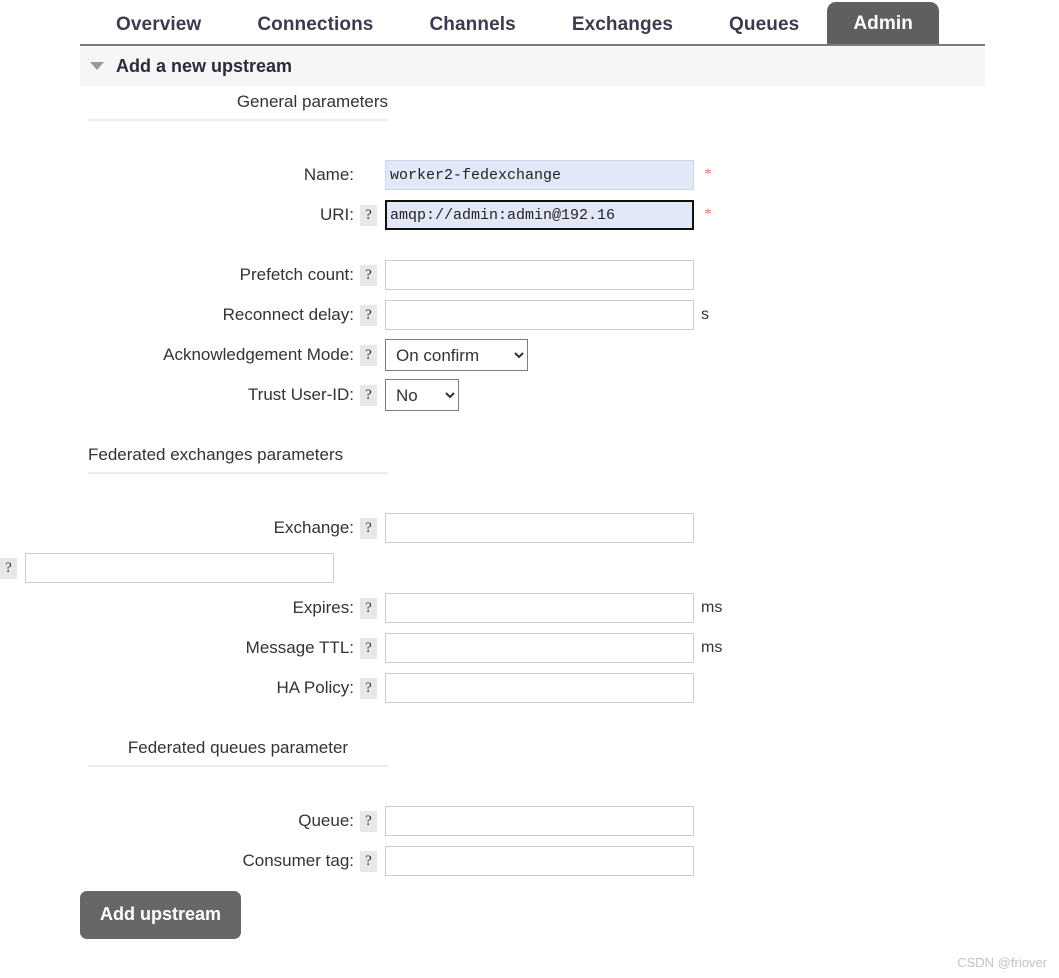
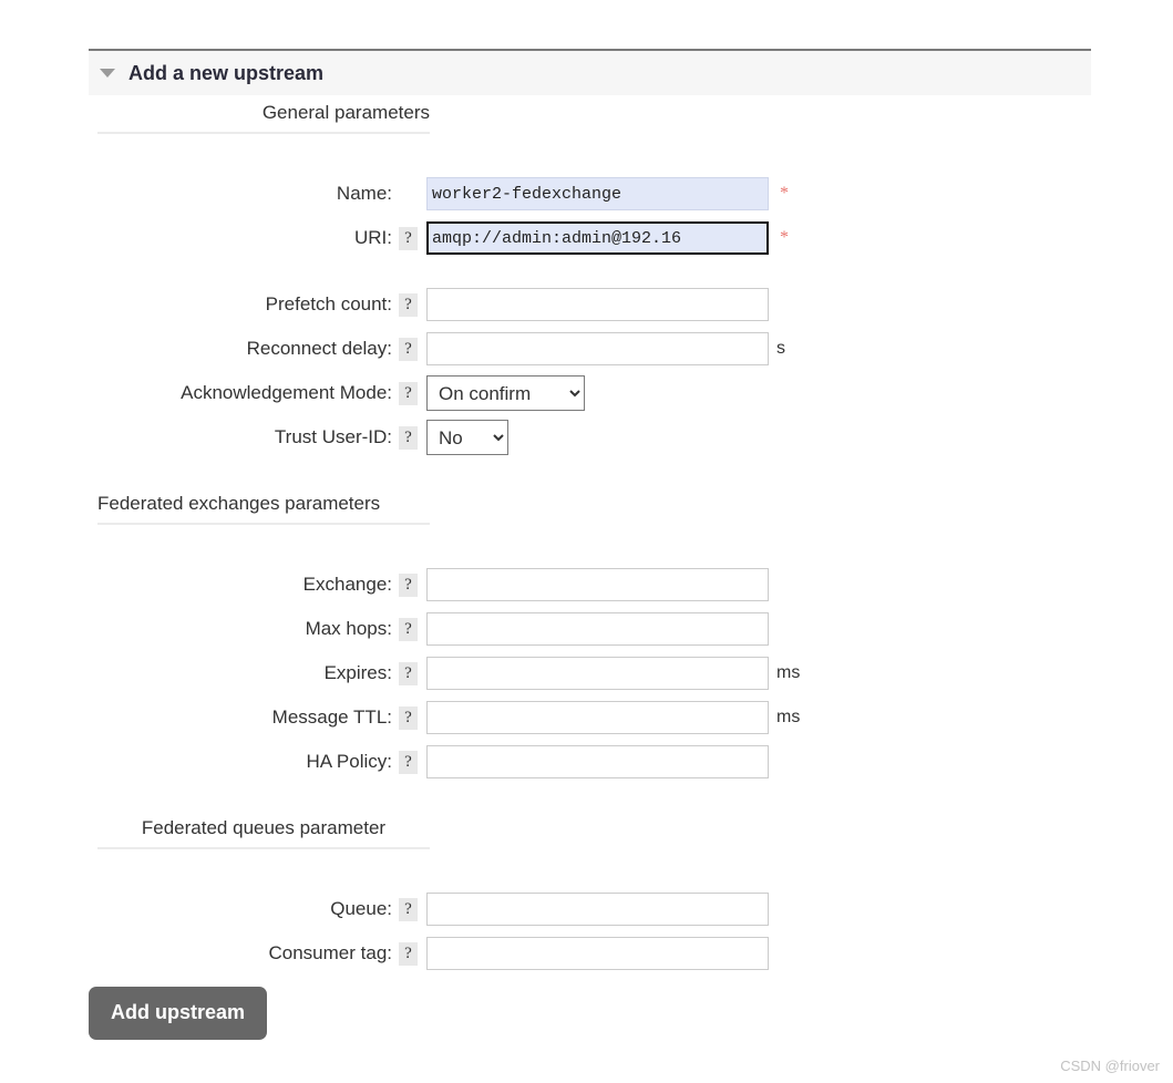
- Overview
- Connections
- Channels
- Exchanges
- Queues
- Admin
  Add a new upstream
  General parameters
  Name:
  worker2-fedexchange
  *
  URI:
  ?
  amqp://admin:admin@192.16
  *
  Prefetch count:
  ?
  Reconnect delay:
  ?
  s
  Acknowledgement Mode:
  ?
  On confirm
  Trust User-ID:
  ?
  No
  Federated exchanges parameters
  Exchange:
  ?
+ Max hops:
  ?
  Expires:
  ?
  ms
  Message TTL:
  ?
  ms
  HA Policy:
  ?
  Federated queues parameter
  Queue:
  ?
  Consumer tag:
  ?
  Add upstream
  CSDN @friover
